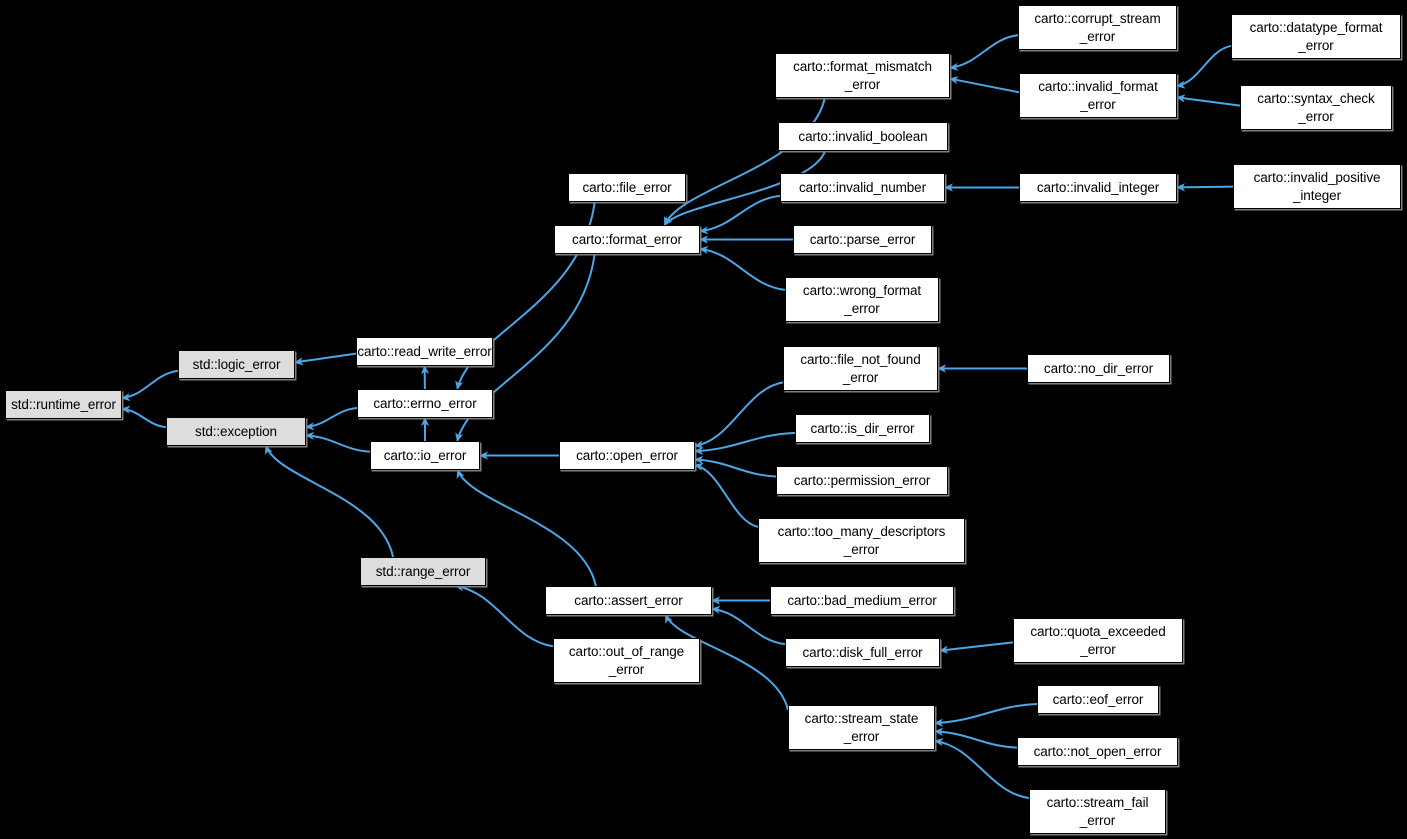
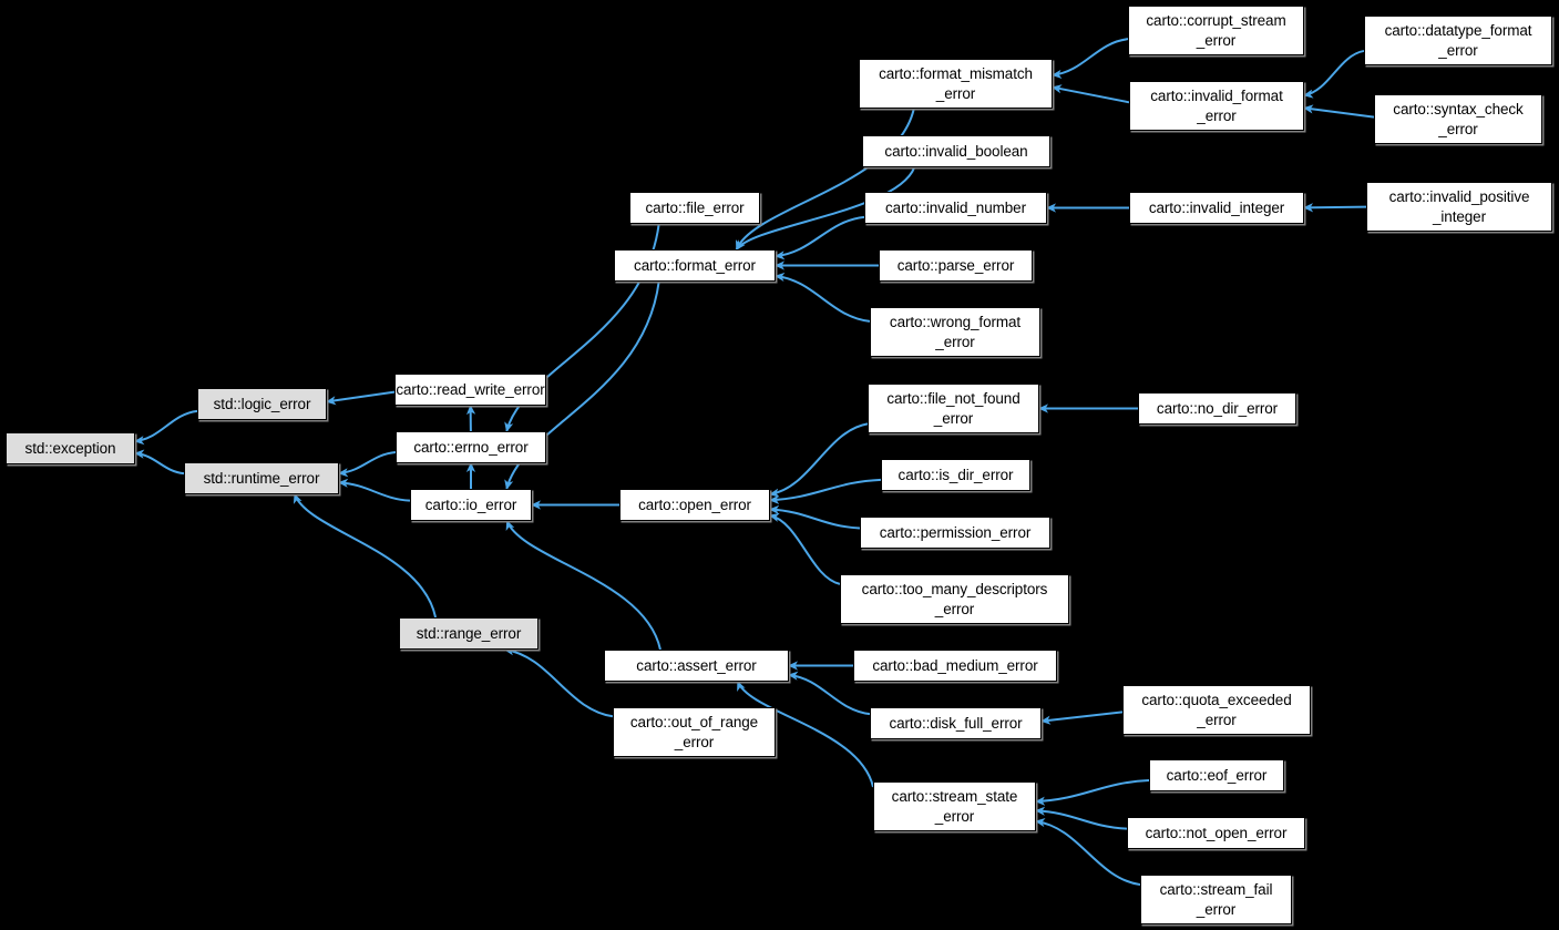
- std::runtime_error
+ std::exception
  std::logic_error
- std::exception
+ std::runtime_error
  std::range_error
  carto::read_write_error
  carto::errno_error
  carto::io_error
  carto::file_error
  carto::format_error
  carto::format_mismatch
  _error
  carto::invalid_boolean
  carto::invalid_number
  carto::parse_error
  carto::wrong_format
  _error
  carto::corrupt_stream
  _error
  carto::invalid_format
  _error
  carto::invalid_integer
  carto::datatype_format
  _error
  carto::syntax_check
  _error
  carto::invalid_positive
  _integer
  carto::file_not_found
  _error
  carto::open_error
  carto::is_dir_error
  carto::permission_error
  carto::too_many_descriptors
  _error
  carto::no_dir_error
  carto::assert_error
  carto::out_of_range
  _error
  carto::bad_medium_error
  carto::disk_full_error
  carto::quota_exceeded
  _error
  carto::stream_state
  _error
  carto::eof_error
  carto::not_open_error
  carto::stream_fail
  _error
